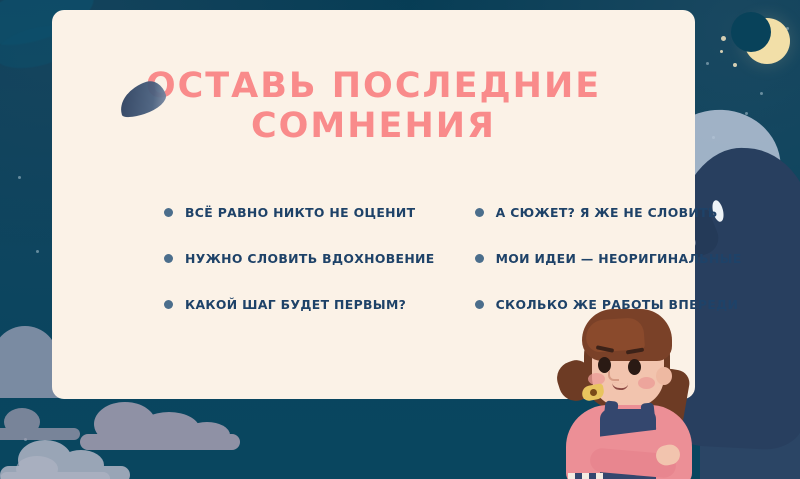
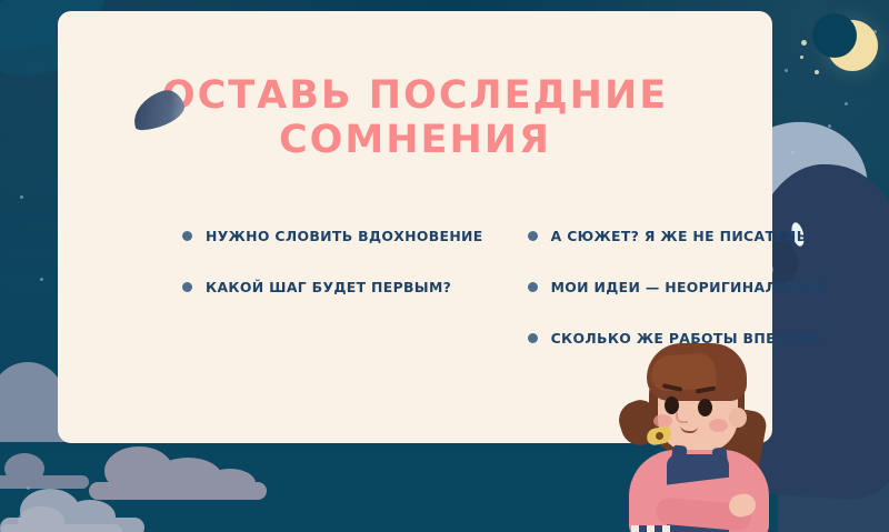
  СТАВЬ ПОСЛЕДНИЕ
  СОМНЕНИЯ
- ВСЁ РАВНО НИКТО НЕ ОЦЕНИТ
  НУЖНО СЛОВИТЬ ВДОХНОВЕНИЕ
  КАКОЙ ШАГ БУДЕТ ПЕРВЫМ?
- А СЮЖЕТ? Я ЖЕ НЕ СЛОВИТЬ
+ А СЮЖЕТ? Я ЖЕ НЕ ПИСАТЕЛЬ
  МОИ ИДЕИ — НЕОРИГИНАЛЬНЫЕ
  СКОЛЬКО ЖЕ РАБОТЫ ВПЕРЕДИ
